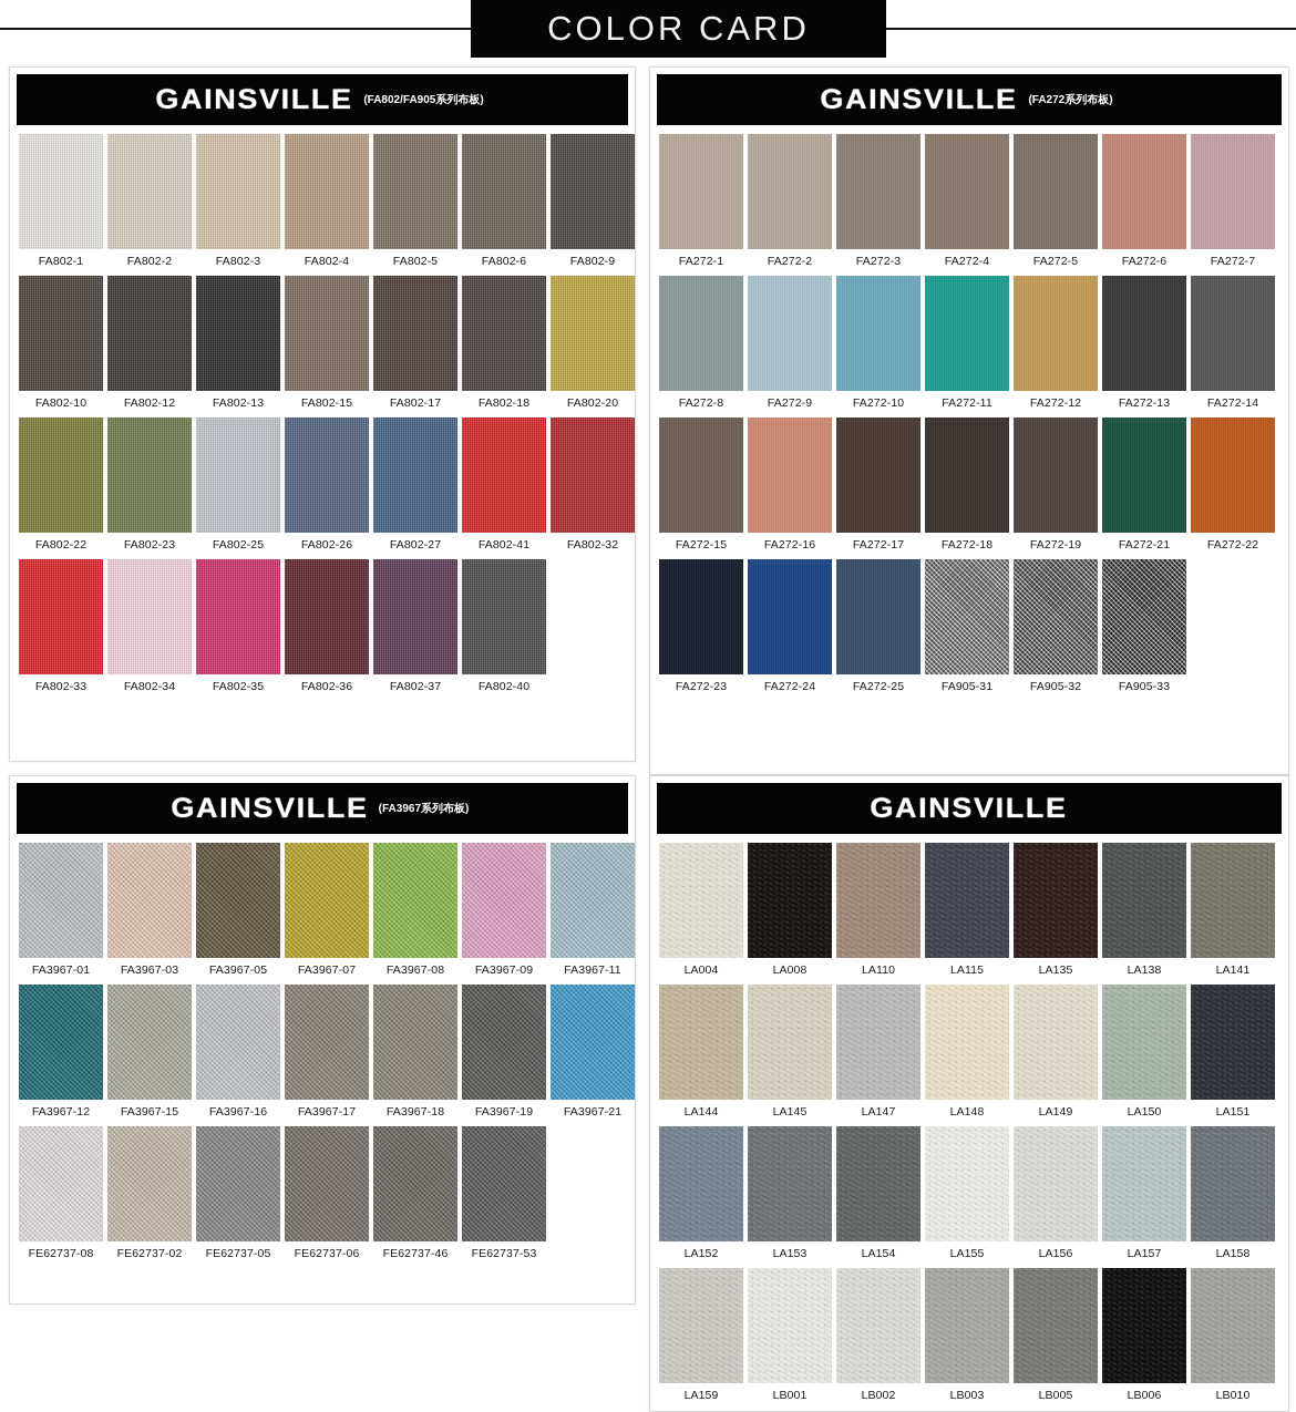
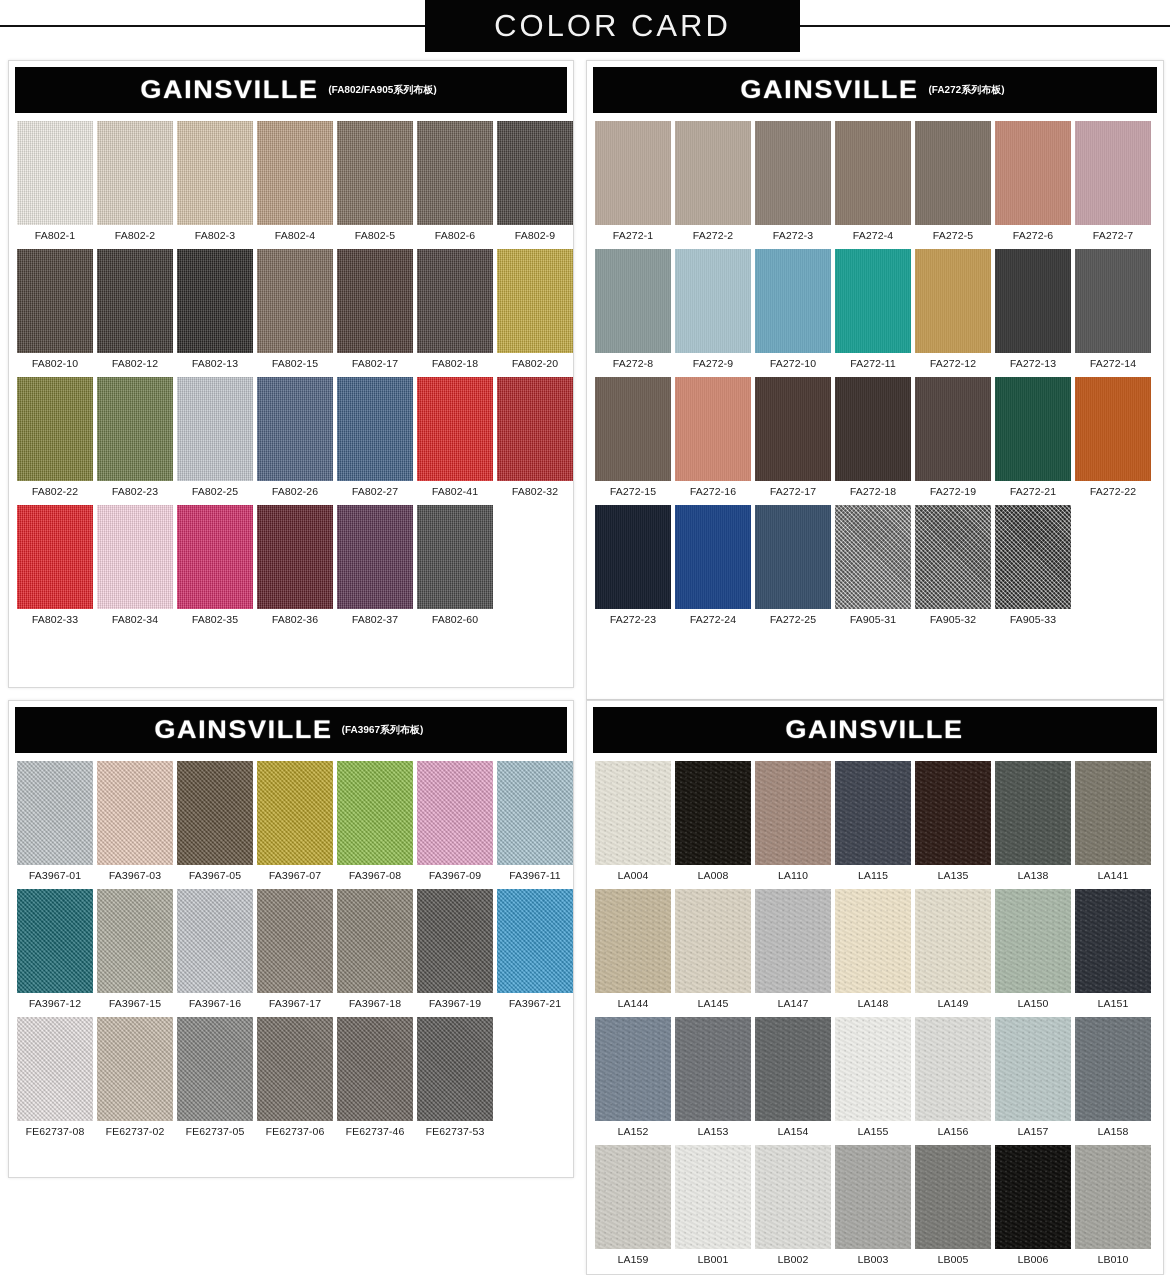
  COLOR CARD
  GAINSVILLE
  (FA802/FA905系列布板)
  FA802-1
  FA802-2
  FA802-3
  FA802-4
  FA802-5
  FA802-6
  FA802-9
  FA802-10
  FA802-12
  FA802-13
  FA802-15
  FA802-17
  FA802-18
  FA802-20
  FA802-22
  FA802-23
  FA802-25
  FA802-26
  FA802-27
  FA802-41
  FA802-32
  FA802-33
  FA802-34
  FA802-35
  FA802-36
  FA802-37
- FA802-40
+ FA802-60
  GAINSVILLE
  (FA272系列布板)
  FA272-1
  FA272-2
  FA272-3
  FA272-4
  FA272-5
  FA272-6
  FA272-7
  FA272-8
  FA272-9
  FA272-10
  FA272-11
  FA272-12
  FA272-13
  FA272-14
  FA272-15
  FA272-16
  FA272-17
  FA272-18
  FA272-19
  FA272-21
  FA272-22
  FA272-23
  FA272-24
  FA272-25
  FA905-31
  FA905-32
  FA905-33
  GAINSVILLE
  (FA3967系列布板)
  FA3967-01
  FA3967-03
  FA3967-05
  FA3967-07
  FA3967-08
  FA3967-09
  FA3967-11
  FA3967-12
  FA3967-15
  FA3967-16
  FA3967-17
  FA3967-18
  FA3967-19
  FA3967-21
  FE62737-08
  FE62737-02
  FE62737-05
  FE62737-06
  FE62737-46
  FE62737-53
  GAINSVILLE
  LA004
  LA008
  LA110
  LA115
  LA135
  LA138
  LA141
  LA144
  LA145
  LA147
  LA148
  LA149
  LA150
  LA151
  LA152
  LA153
  LA154
  LA155
  LA156
  LA157
  LA158
  LA159
  LB001
  LB002
  LB003
  LB005
  LB006
  LB010
